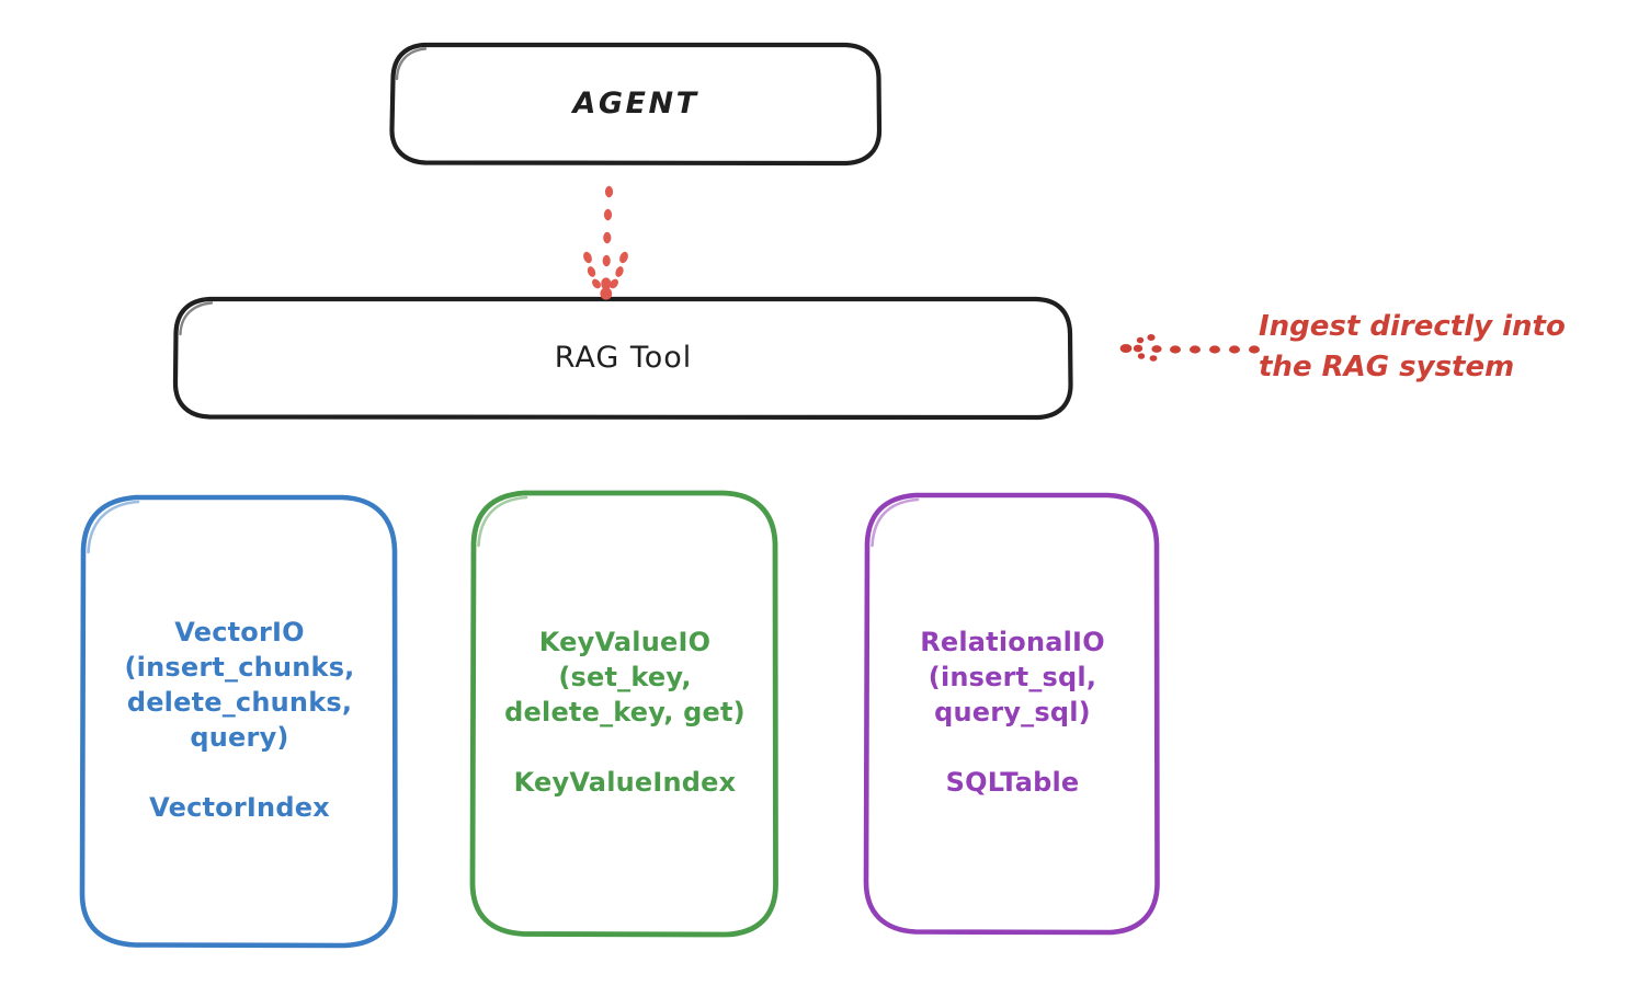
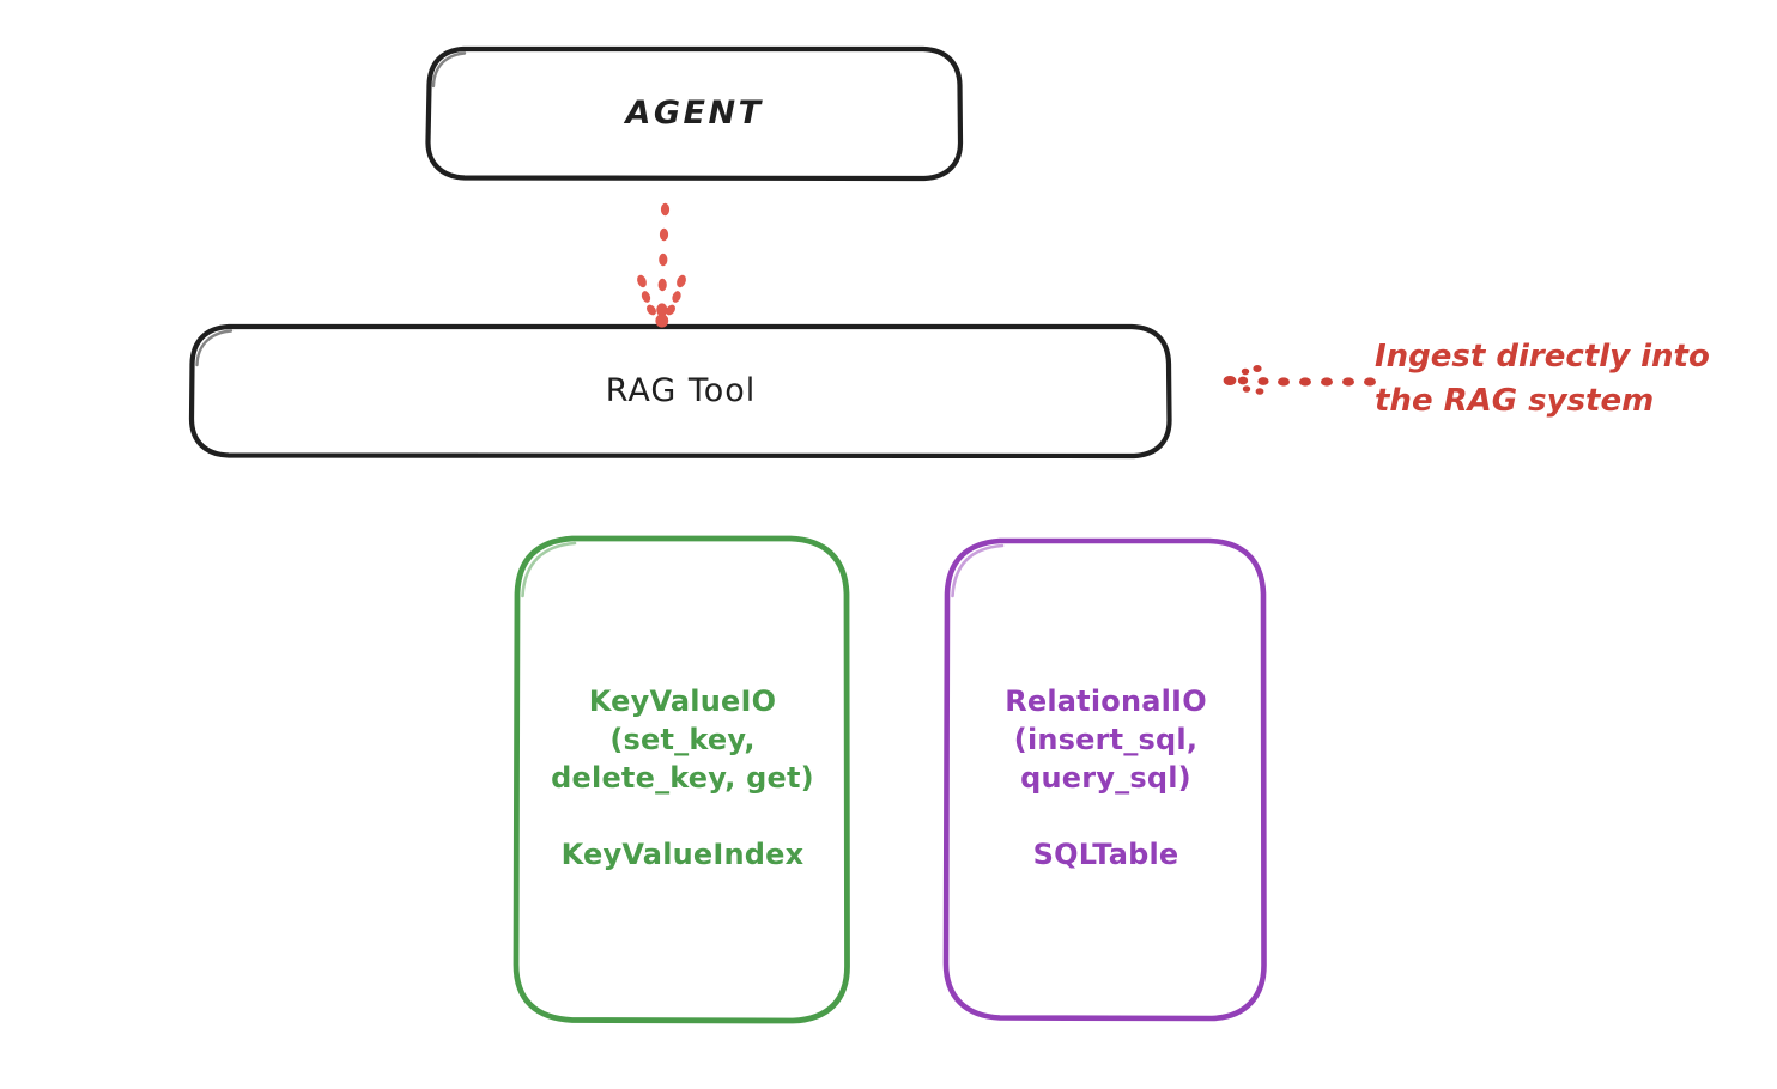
  AGENT
  RAG Tool
- VectorIO
- (insert_chunks,
- delete_chunks,
- query)
- VectorIndex
  KeyValueIO
  (set_key,
  delete_key, get)
  KeyValueIndex
  RelationalIO
  (insert_sql,
  query_sql)
  SQLTable
  Ingest directly into
  the RAG system
